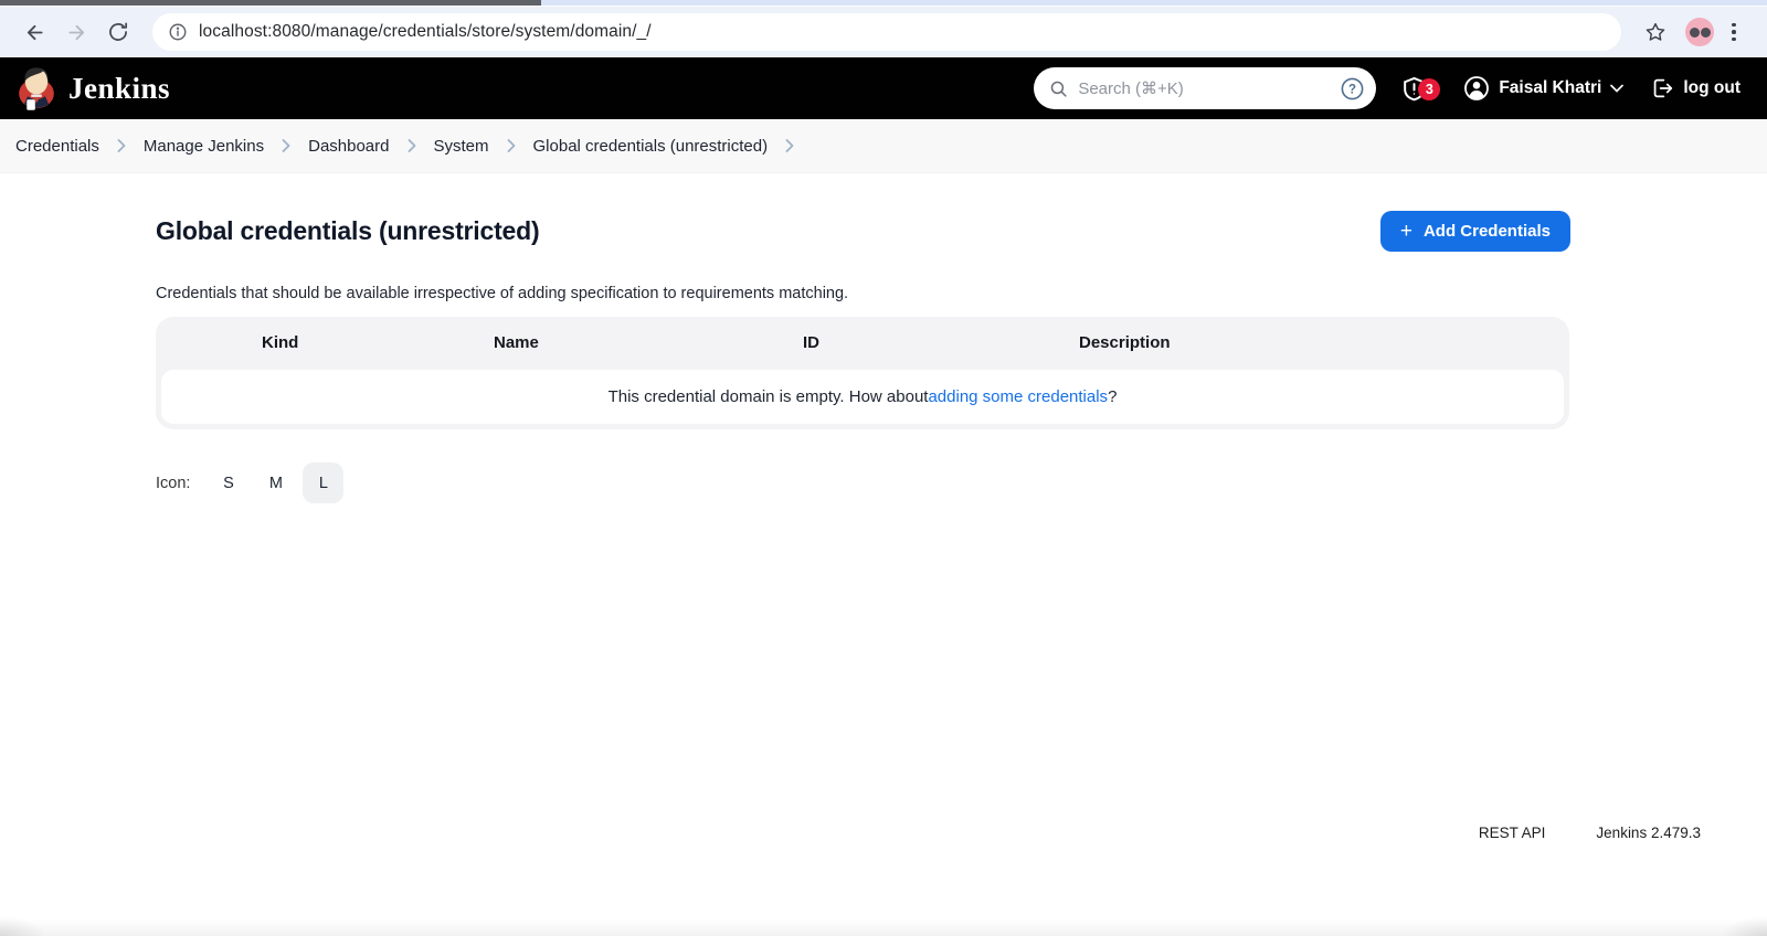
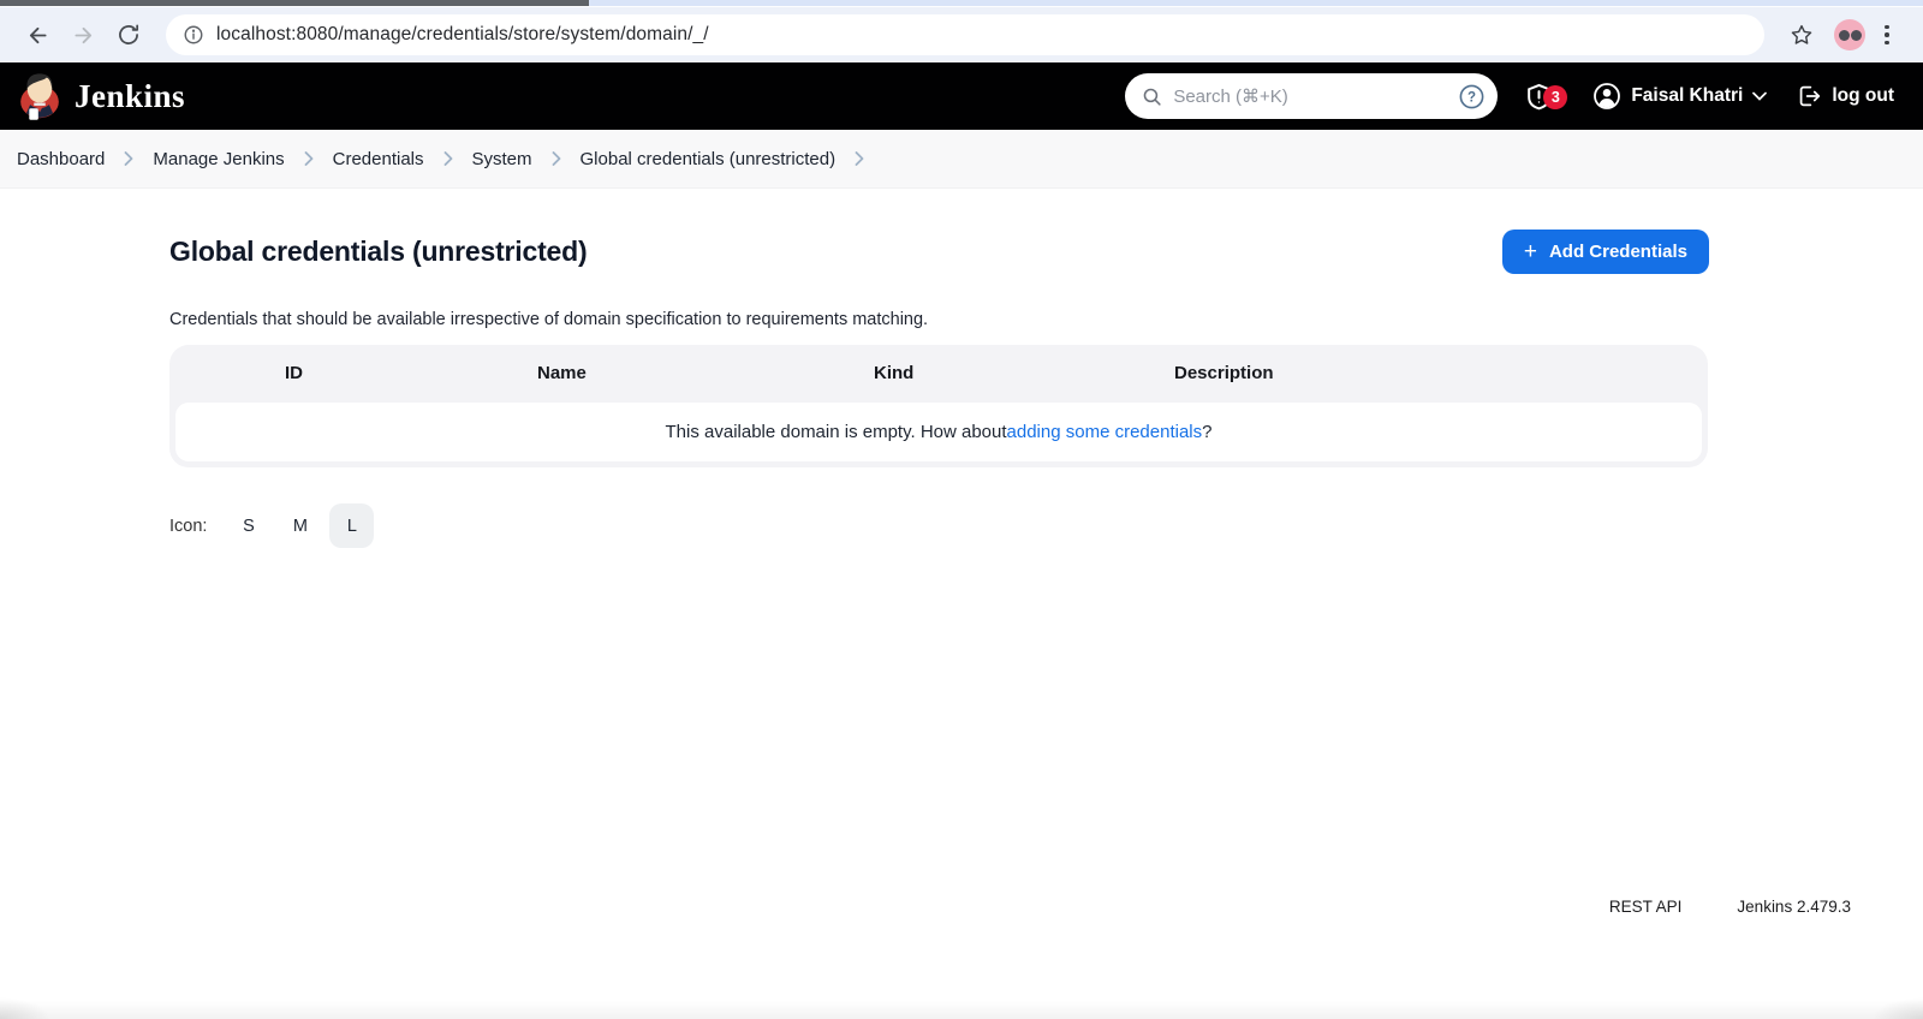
  localhost:8080/manage/credentials/store/system/domain/_/
  Jenkins
  Search (⌘+K)
  ?
  3
  Faisal Khatri
  log out
- Credentials
+ Dashboard
  Manage Jenkins
- Dashboard
+ Credentials
  System
  Global credentials (unrestricted)
  Global credentials (unrestricted)
  +
  Add Credentials
- Credentials that should be available irrespective of adding specification to requirements matching.
+ Credentials that should be available irrespective of domain specification to requirements matching.
- Kind
+ ID
  Name
- ID
+ Kind
  Description
- This credential domain is empty. How about
+ This available domain is empty. How about
  adding some credentials
  ?
  Icon:
  S
  M
  L
  REST API
  Jenkins 2.479.3
